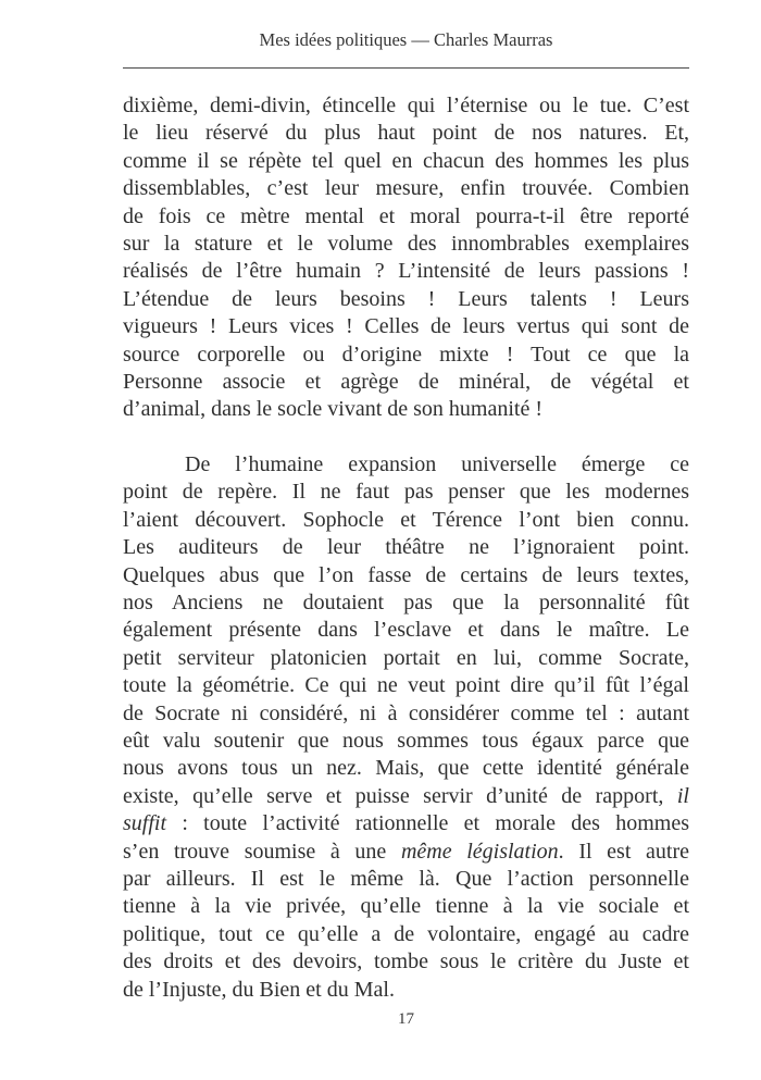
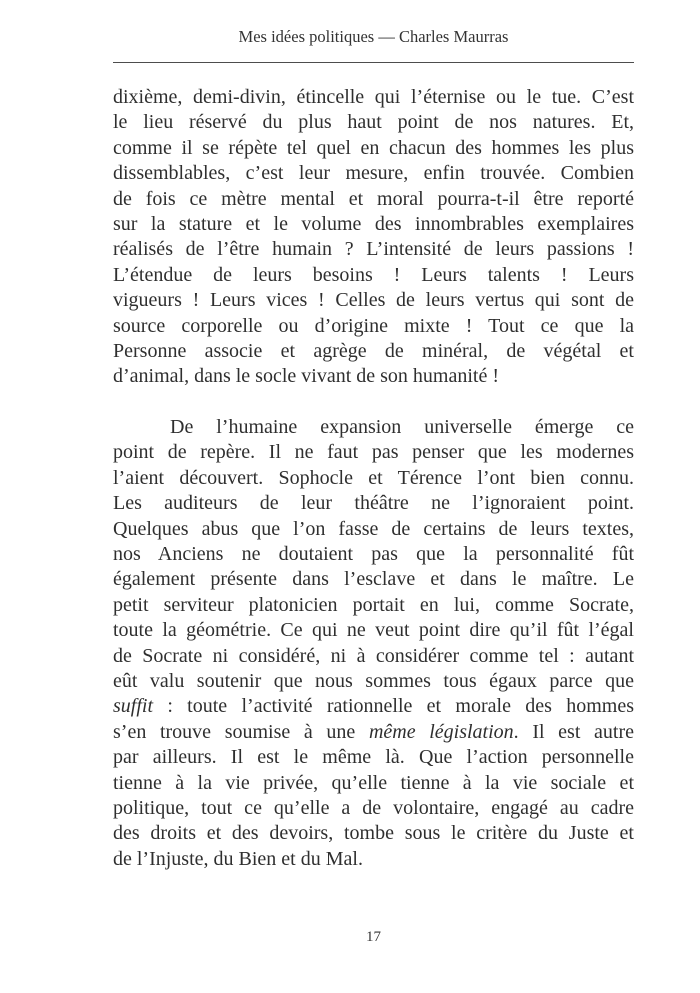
  Mes idées politiques — Charles Maurras
  dixième, demi-divin, étincelle qui l’éternise ou le tue. C’est
  le lieu réservé du plus haut point de nos natures. Et,
  comme il se répète tel quel en chacun des hommes les plus
  dissemblables, c’est leur mesure, enfin trouvée. Combien
  de fois ce mètre mental et moral pourra-t-il être reporté
  sur la stature et le volume des innombrables exemplaires
  réalisés de l’être humain ? L’intensité de leurs passions !
  L’étendue de leurs besoins ! Leurs talents ! Leurs
  vigueurs ! Leurs vices ! Celles de leurs vertus qui sont de
  source corporelle ou d’origine mixte ! Tout ce que la
  Personne associe et agrège de minéral, de végétal et
  d’animal, dans le socle vivant de son humanité !
  De l’humaine expansion universelle émerge ce
  point de repère. Il ne faut pas penser que les modernes
  l’aient découvert. Sophocle et Térence l’ont bien connu.
  Les auditeurs de leur théâtre ne l’ignoraient point.
  Quelques abus que l’on fasse de certains de leurs textes,
  nos Anciens ne doutaient pas que la personnalité fût
  également présente dans l’esclave et dans le maître. Le
  petit serviteur platonicien portait en lui, comme Socrate,
  toute la géométrie. Ce qui ne veut point dire qu’il fût l’égal
  de Socrate ni considéré, ni à considérer comme tel : autant
  eût valu soutenir que nous sommes tous égaux parce que
- nous avons tous un nez. Mais, que cette identité générale
- existe, qu’elle serve et puisse servir d’unité de rapport, il
  suffit : toute l’activité rationnelle et morale des hommes
  s’en trouve soumise à une même législation. Il est autre
  par ailleurs. Il est le même là. Que l’action personnelle
  tienne à la vie privée, qu’elle tienne à la vie sociale et
  politique, tout ce qu’elle a de volontaire, engagé au cadre
  des droits et des devoirs, tombe sous le critère du Juste et
  de l’Injuste, du Bien et du Mal.
  17
